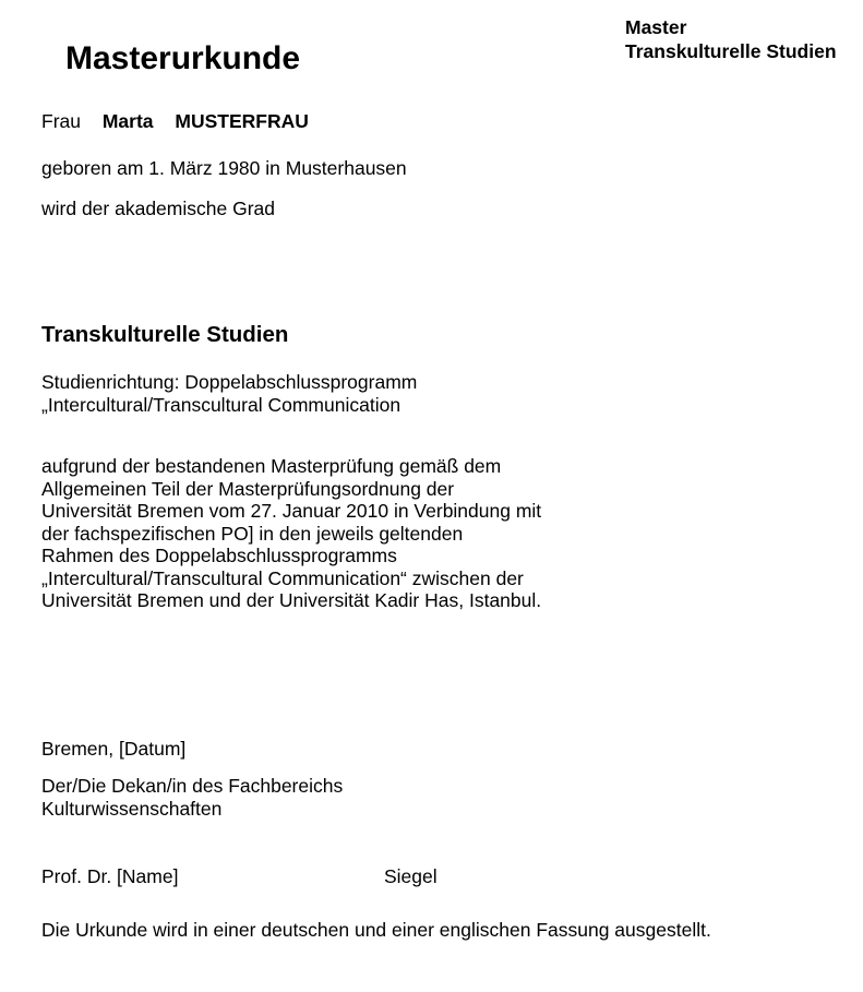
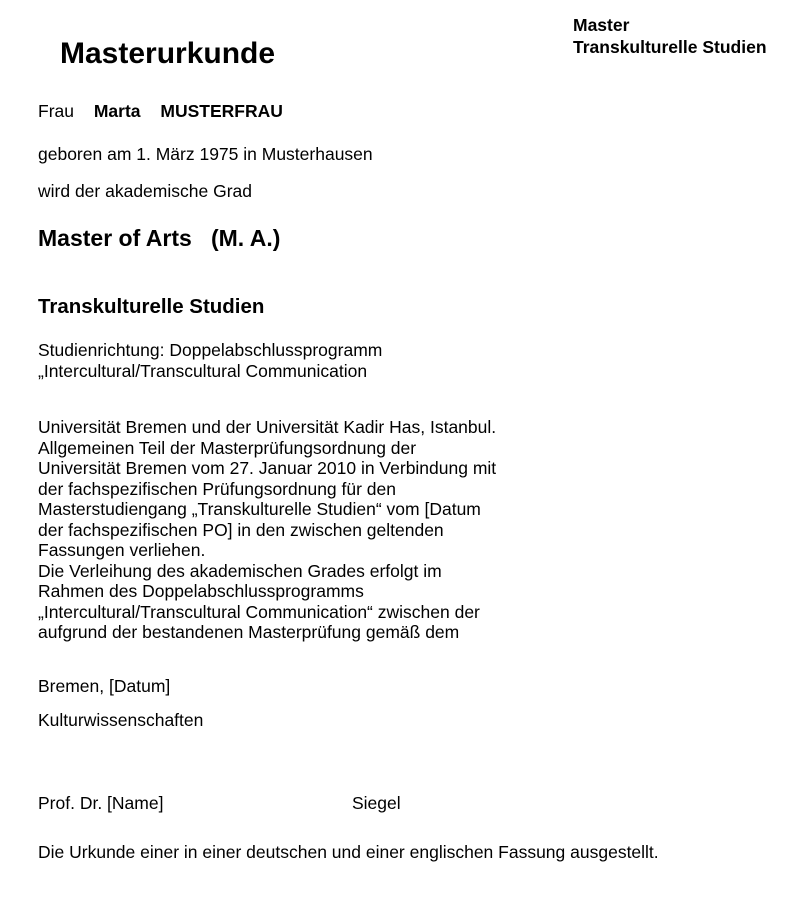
  Master
  Transkulturelle Studien
  Masterurkunde
  Frau Marta MUSTERFRAU
- geboren am 1. März 1980 in Musterhausen
+ geboren am 1. März 1975 in Musterhausen
  wird der akademische Grad
+ Master of Arts (M. A.)
  Transkulturelle Studien
  Studienrichtung: Doppelabschlussprogramm
  „Intercultural/Transcultural Communication
- aufgrund der bestandenen Masterprüfung gemäß dem
+ Universität Bremen und der Universität Kadir Has, Istanbul.
  Allgemeinen Teil der Masterprüfungsordnung der
  Universität Bremen vom 27. Januar 2010 in Verbindung mit
+ der fachspezifischen Prüfungsordnung für den
+ Masterstudiengang „Transkulturelle Studien“ vom [Datum
- der fachspezifischen PO] in den jeweils geltenden
+ der fachspezifischen PO] in den zwischen geltenden
+ Fassungen verliehen.
+ Die Verleihung des akademischen Grades erfolgt im
  Rahmen des Doppelabschlussprogramms
  „Intercultural/Transcultural Communication“ zwischen der
- Universität Bremen und der Universität Kadir Has, Istanbul.
+ aufgrund der bestandenen Masterprüfung gemäß dem
  Bremen, [Datum]
- Der/Die Dekan/in des Fachbereichs
  Kulturwissenschaften
  Prof. Dr. [Name]
  Siegel
- Die Urkunde wird in einer deutschen und einer englischen Fassung ausgestellt.
+ Die Urkunde einer in einer deutschen und einer englischen Fassung ausgestellt.
